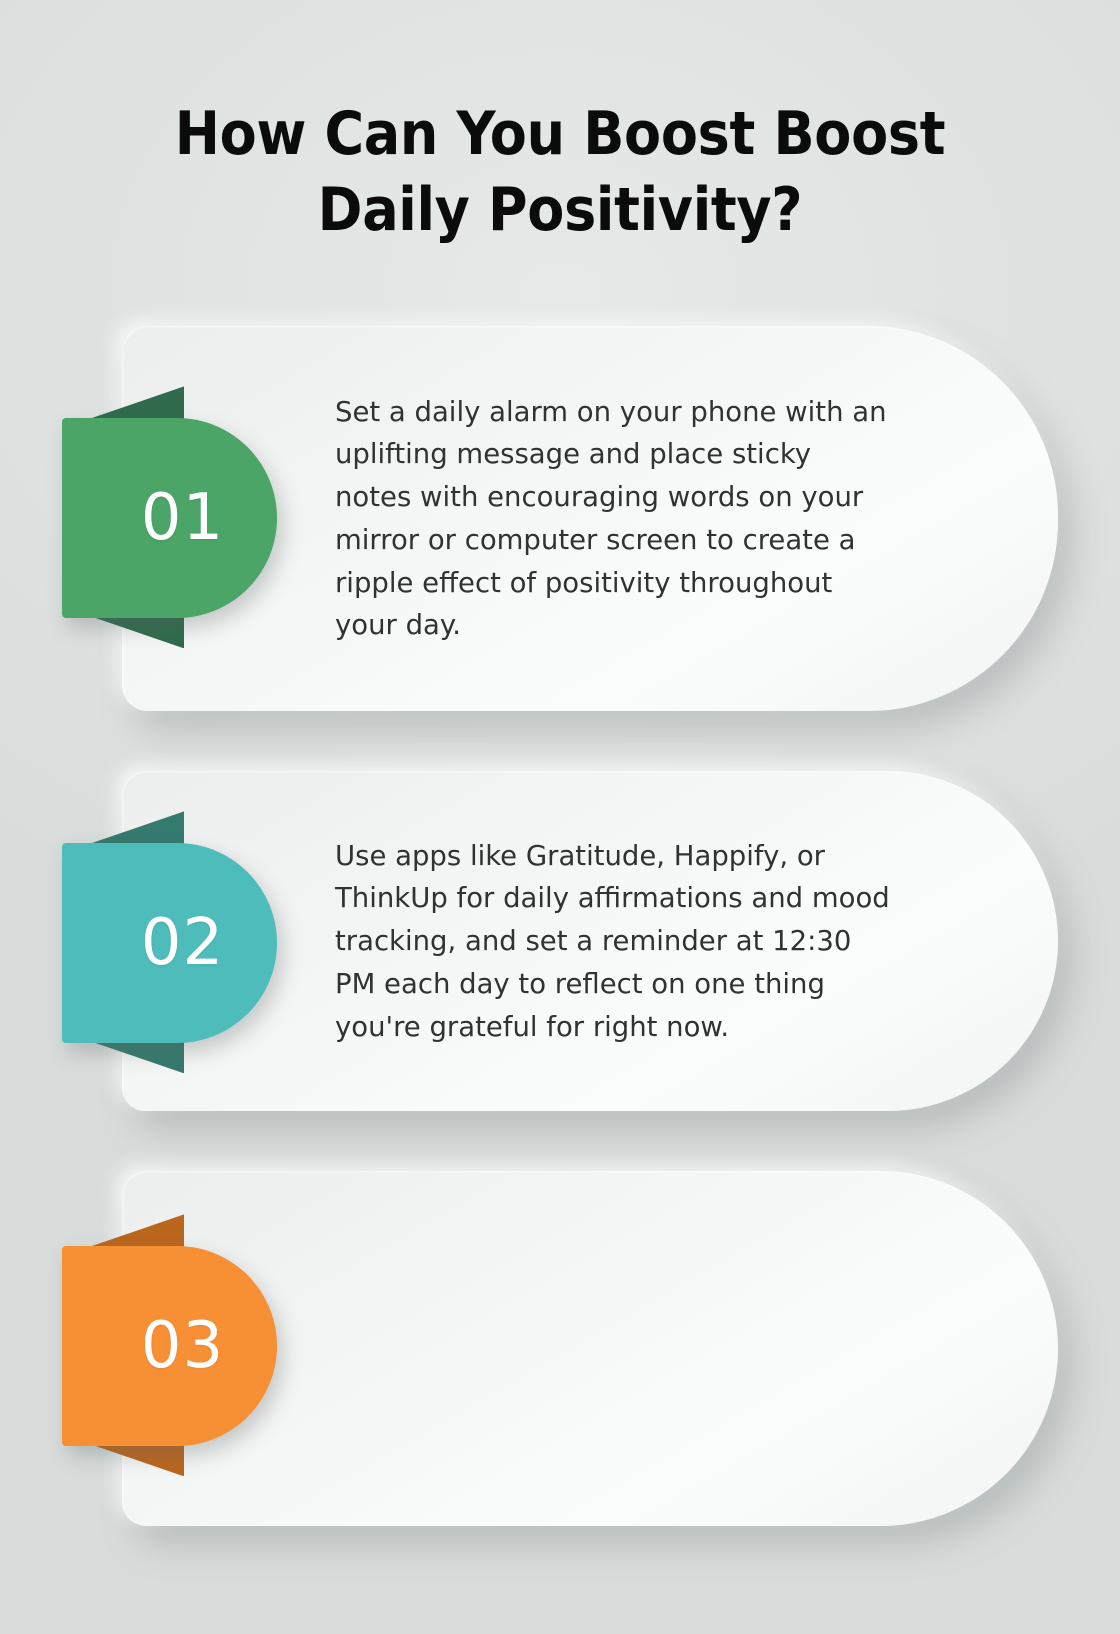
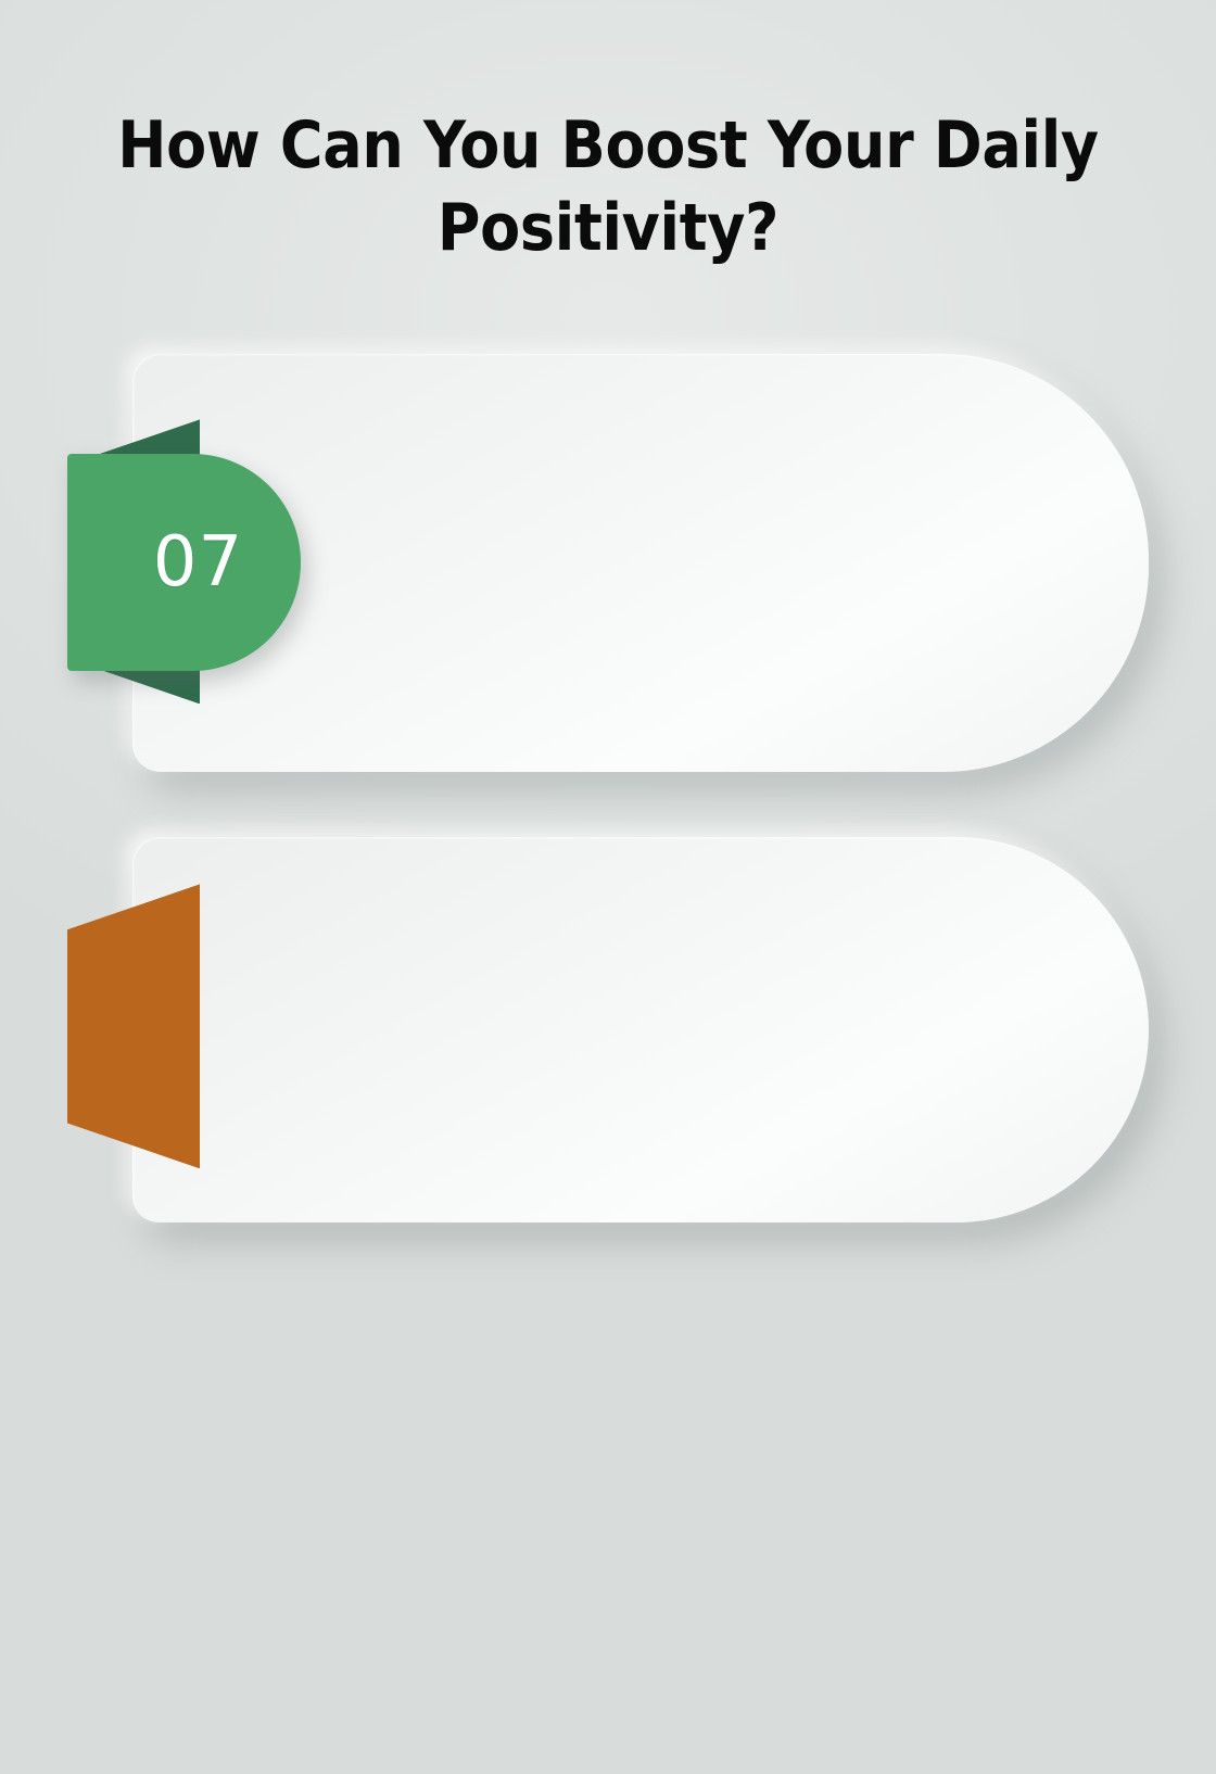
- How Can You Boost Boost Daily Positivity?
+ How Can You Boost Your Daily Positivity?
- 01
+ 07
- Set a daily alarm on your phone with an uplifting message and place sticky notes with encouraging words on your mirror or computer screen to create a ripple effect of positivity throughout your day.
- 02
- Use apps like Gratitude, Happify, or ThinkUp for daily affirmations and mood tracking, and set a reminder at 12:30 PM each day to reflect on one thing you're grateful for right now.
- 03
